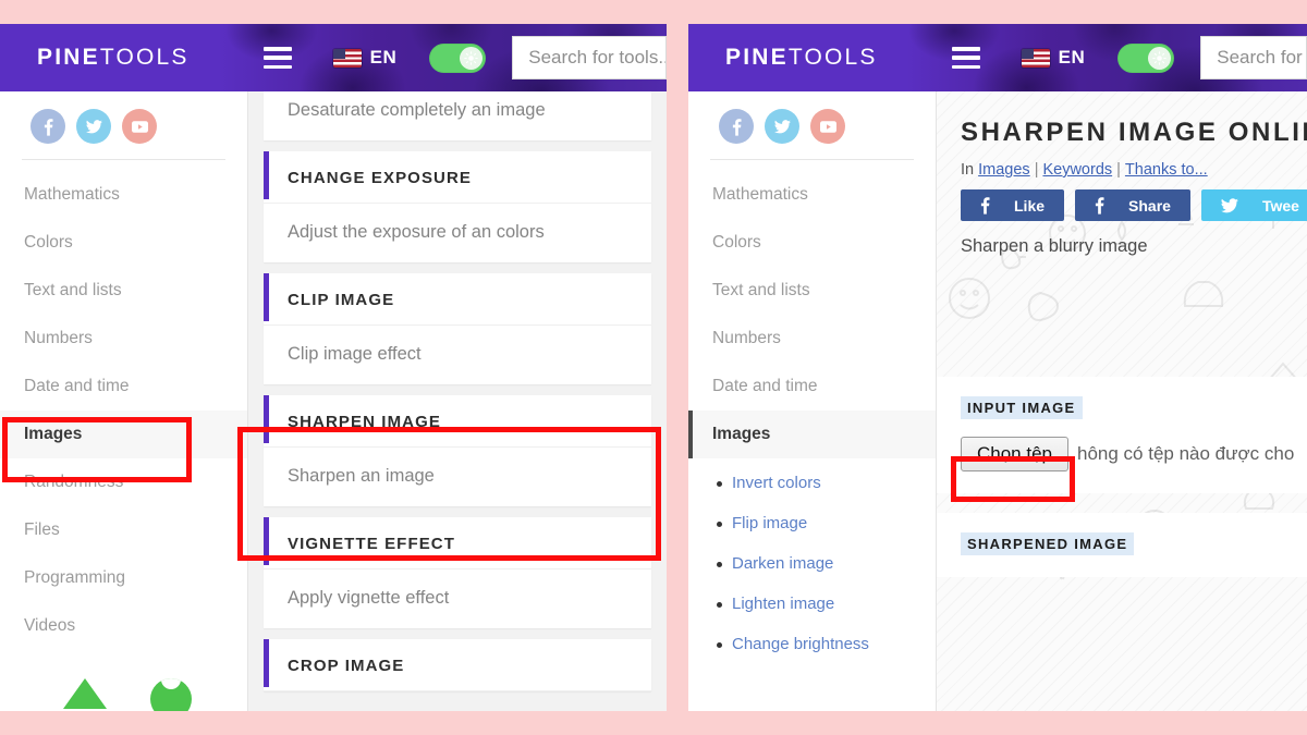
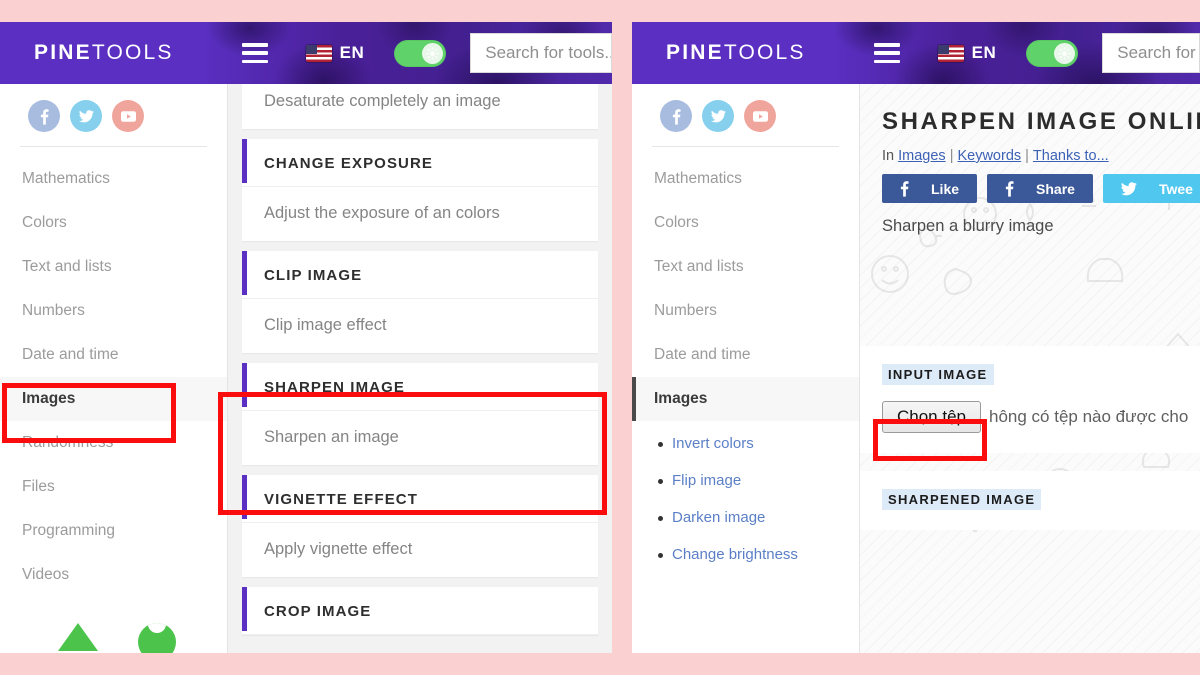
  PINETOOLS
  EN
  Search for tools..
  Mathematics
  Colors
  Text and lists
  Numbers
  Date and time
  Images
  Randomness
  Files
  Programming
  Videos
  Desaturate completely an image
  CHANGE EXPOSURE
  Adjust the exposure of an colors
  CLIP IMAGE
  Clip image effect
  SHARPEN IMAGE
  Sharpen an image
  VIGNETTE EFFECT
  Apply vignette effect
  CROP IMAGE
  PINETOOLS
  EN
  Search for
  Mathematics
  Colors
  Text and lists
  Numbers
  Date and time
  Images
  Invert colors
  Flip image
  Darken image
- Lighten image
  Change brightness
  SHARPEN IMAGE ONLI
  In Images | Keywords | Thanks to...
  Like
  Share
  Twee
  Sharpen a blurry image
  INPUT IMAGE
  Chọn tệp
  hông có tệp nào được cho
  SHARPENED IMAGE
